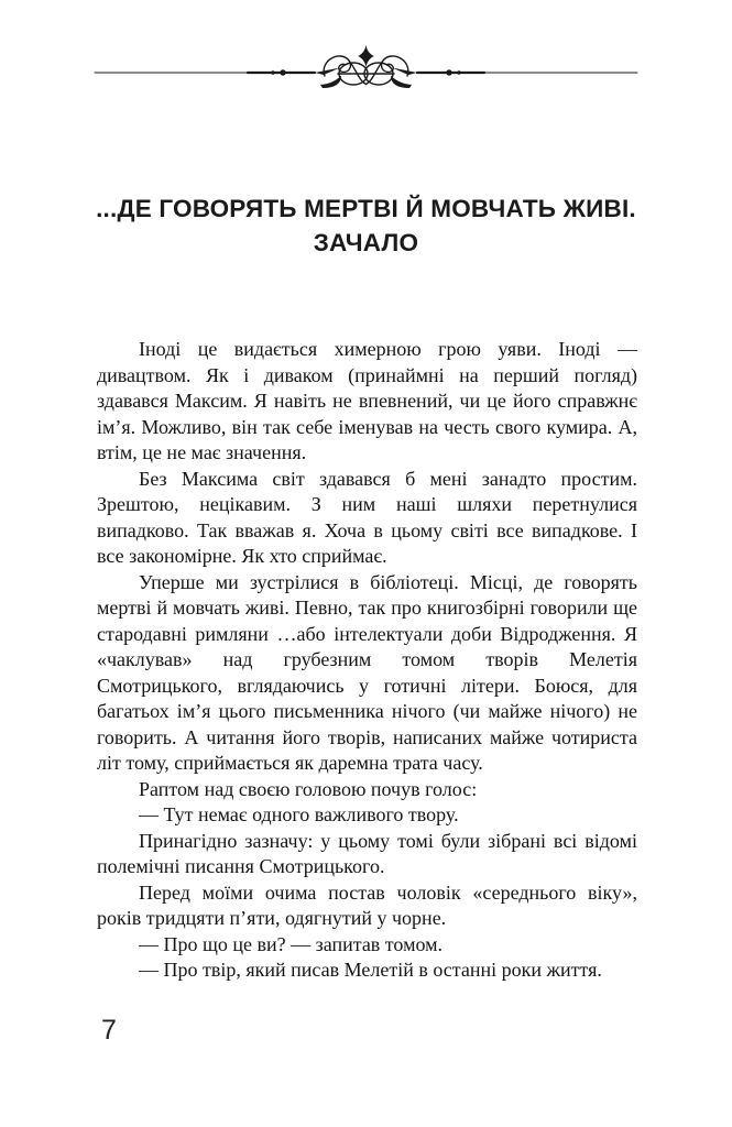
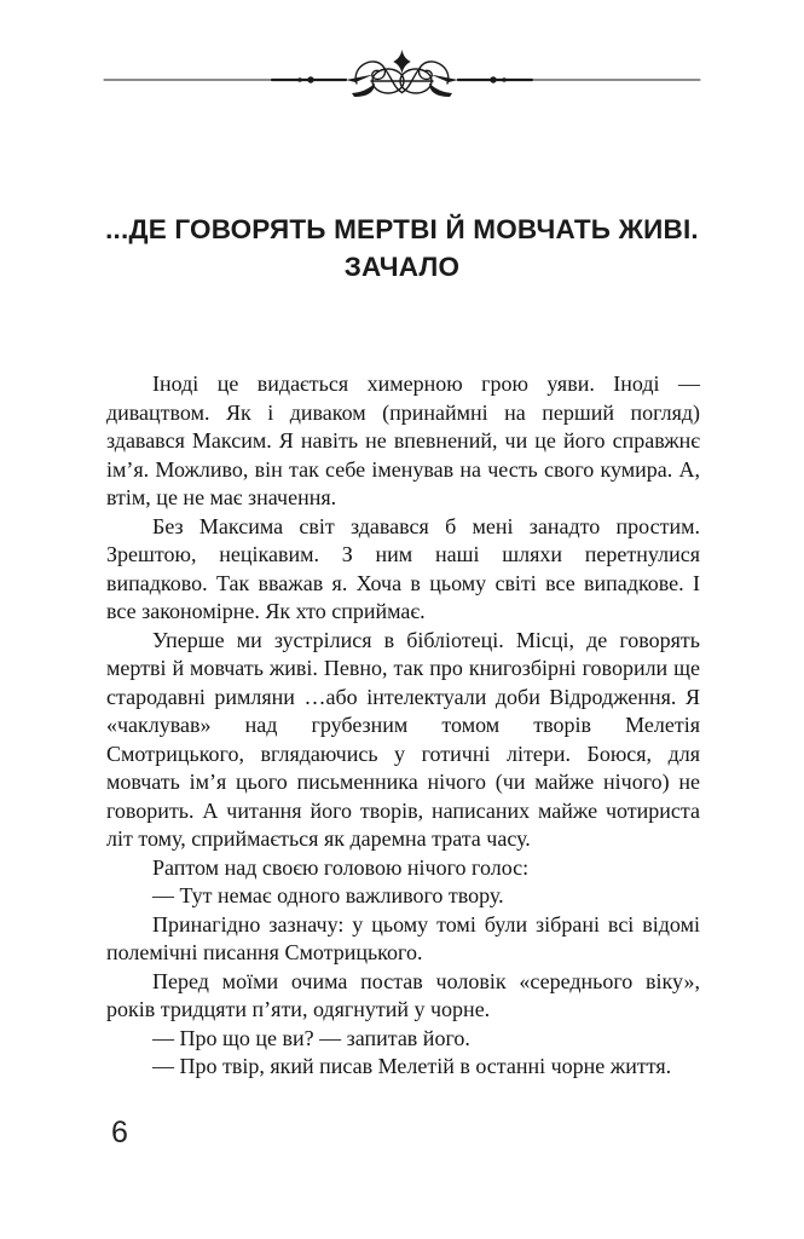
  ...ДЕ ГОВОРЯТЬ МЕРТВІ Й МОВЧАТЬ ЖИВІ.
  ЗАЧАЛО
  Іноді це видається химерною грою уяви. Іноді — дивацтвом. Як і диваком (принаймні на перший погляд) здавався Максим. Я навіть не впевнений, чи це його справжнє ім’я. Можливо, він так себе іменував на честь свого кумира. А, втім, це не має значення.
  Без Максима світ здавався б мені занадто простим. Зрештою, нецікавим. З ним наші шляхи перетнулися випадково. Так вважав я. Хоча в цьому світі все випадкове. І все закономірне. Як хто сприймає.
- Уперше ми зустрілися в бібліотеці. Місці, де говорять мертві й мовчать живі. Певно, так про книгозбірні говорили ще стародавні римляни …або інтелектуали доби Відродження. Я «чаклував» над грубезним томом творів Мелетія Смотрицького, вглядаючись у готичні літери. Боюся, для багатьох ім’я цього письменника нічого (чи майже нічого) не говорить. А читання його творів, написаних майже чотириста літ тому, сприймається як даремна трата часу.
+ Уперше ми зустрілися в бібліотеці. Місці, де говорять мертві й мовчать живі. Певно, так про книгозбірні говорили ще стародавні римляни …або інтелектуали доби Відродження. Я «чаклував» над грубезним томом творів Мелетія Смотрицького, вглядаючись у готичні літери. Боюся, для мовчать ім’я цього письменника нічого (чи майже нічого) не говорить. А читання його творів, написаних майже чотириста літ тому, сприймається як даремна трата часу.
- Раптом над своєю головою почув голос:
+ Раптом над своєю головою нічого голос:
  — Тут немає одного важливого твору.
  Принагідно зазначу: у цьому томі були зібрані всі відомі полемічні писання Смотрицького.
  Перед моїми очима постав чоловік «середнього віку», років тридцяти п’яти, одягнутий у чорне.
- — Про що це ви? — запитав томом.
+ — Про що це ви? — запитав його.
- — Про твір, який писав Мелетій в останні роки життя.
+ — Про твір, який писав Мелетій в останні чорне життя.
- 7
+ 6
